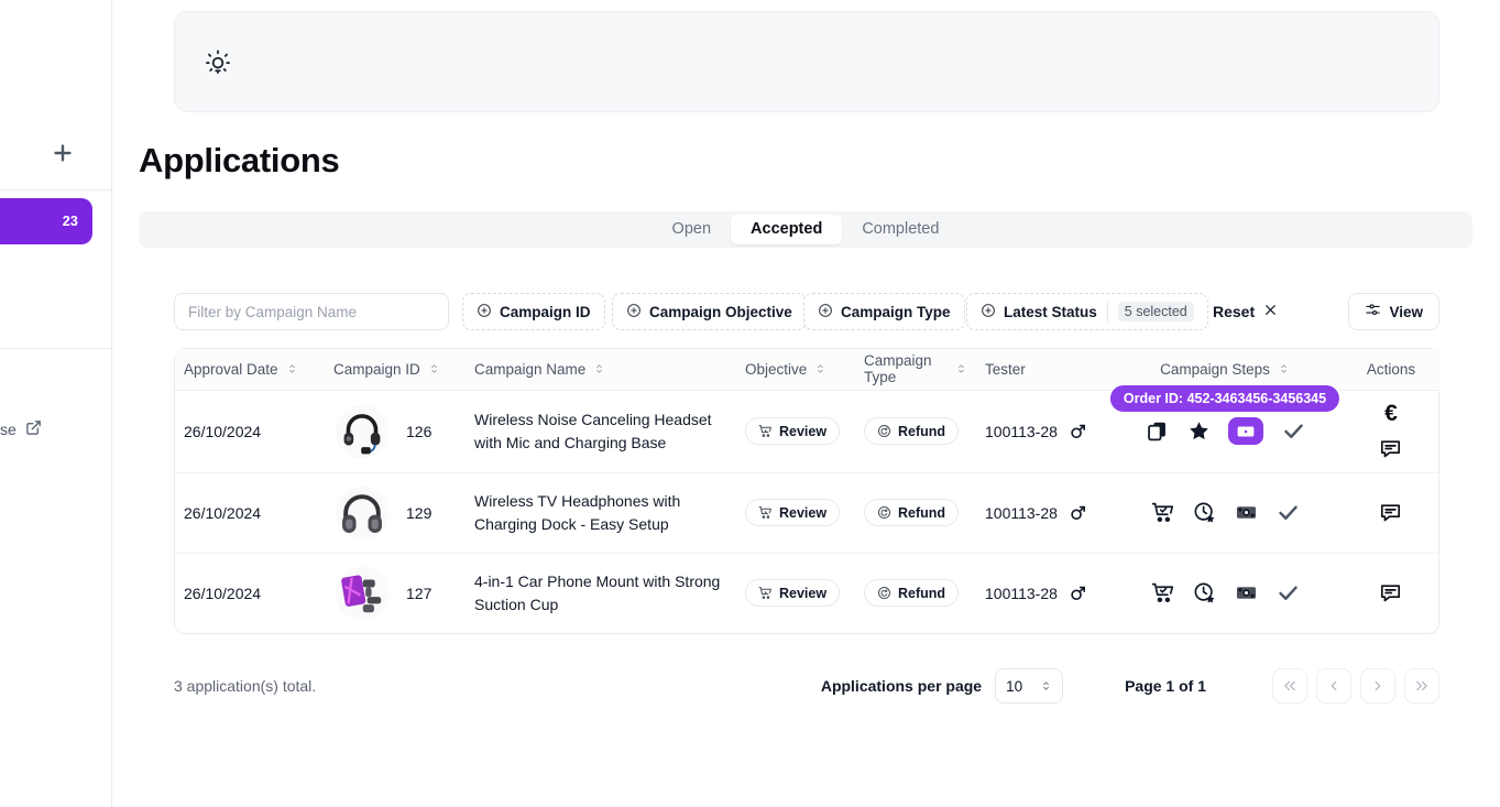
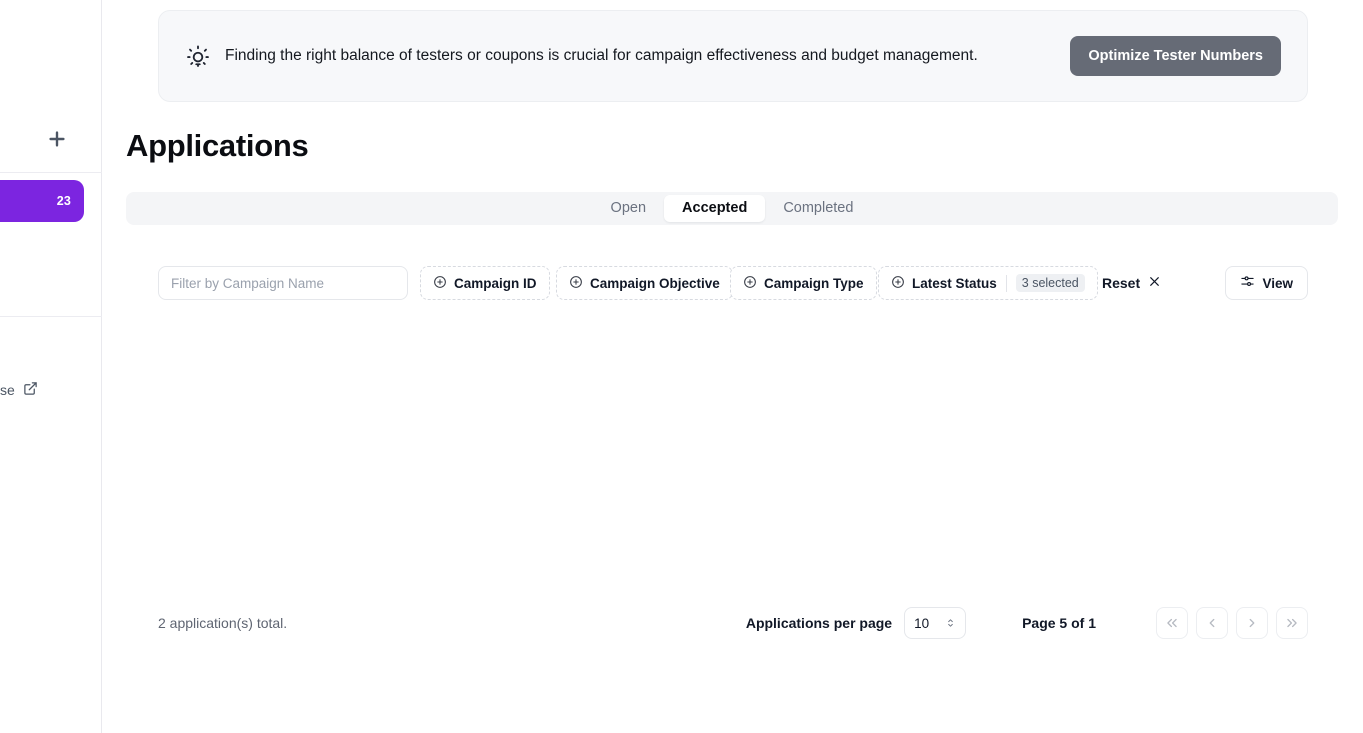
  23
  se
+ Finding the right balance of testers or coupons is crucial for campaign effectiveness and budget management.
+ Optimize Tester Numbers
  Applications
  Open
  Accepted
  Completed
  Filter by Campaign Name
  Campaign ID
  Campaign Objective
  Campaign Type
  Latest Status
- 5 selected
+ 3 selected
  Reset
  View
- Approval Date	Campaign ID	Campaign Name	Objective	Campaign Type	Tester	Campaign Steps	Actions
- 26/10/2024	126	Wireless Noise Canceling Headset with Mic and Charging Base	Review	Refund	100113-28	Order ID: 452-3463456-3456345	€
- 26/10/2024	129	Wireless TV Headphones with Charging Dock - Easy Setup	Review	Refund	100113-28
- 26/10/2024	127	4-in-1 Car Phone Mount with Strong Suction Cup	Review	Refund	100113-28
- 3 application(s) total.
+ 2 application(s) total.
  Applications per page
  10
- Page 1 of 1
+ Page 5 of 1
